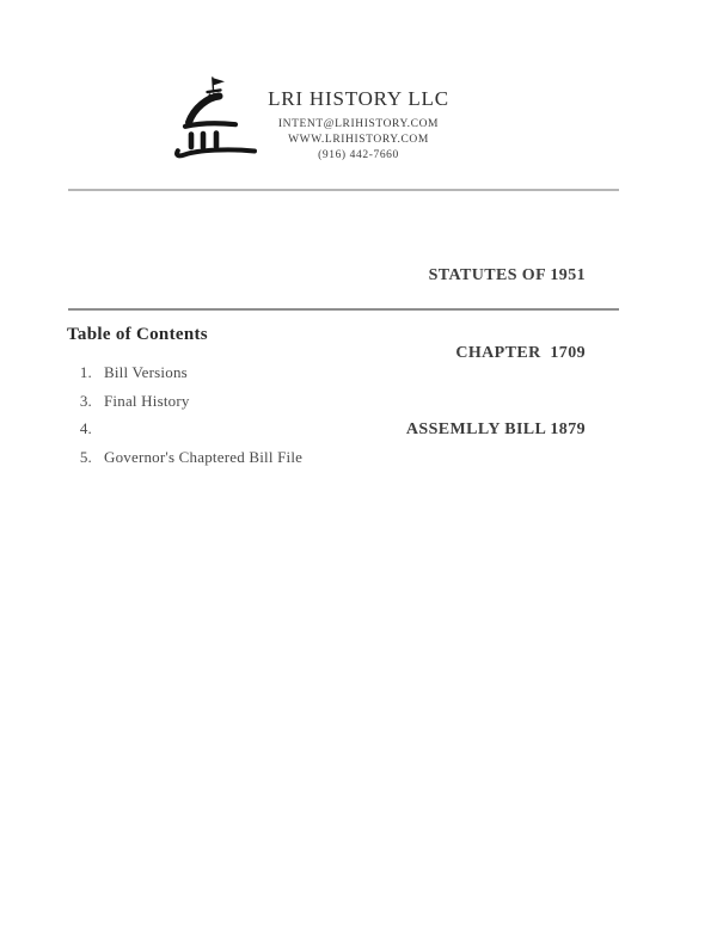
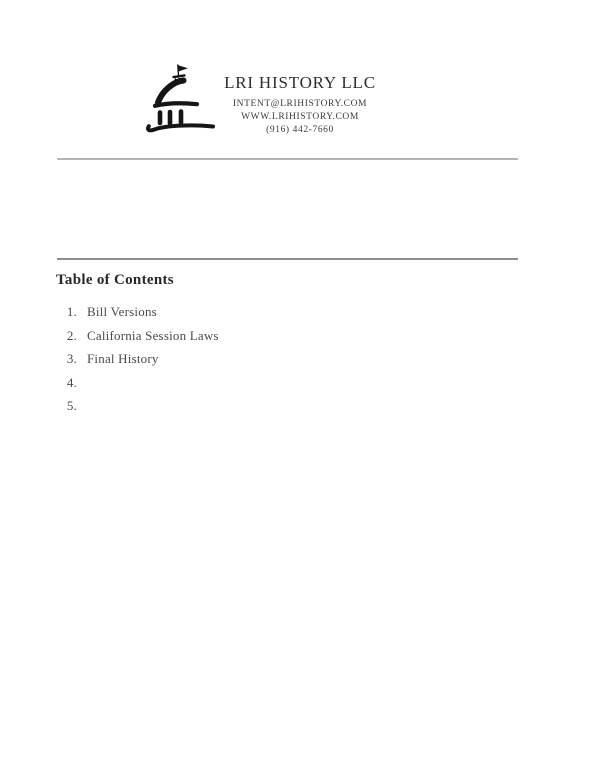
  LRI HISTORY LLC
  INTENT@LRIHISTORY.COM
  WWW.LRIHISTORY.COM
  (916) 442-7660
- STATUTES OF 1951
- CHAPTER 1709
- ASSEMLLY BILL 1879
  Table of Contents
  1.
  Bill Versions
+ 2.
+ California Session Laws
  3.
  Final History
  4.
  5.
- Governor's Chaptered Bill File
